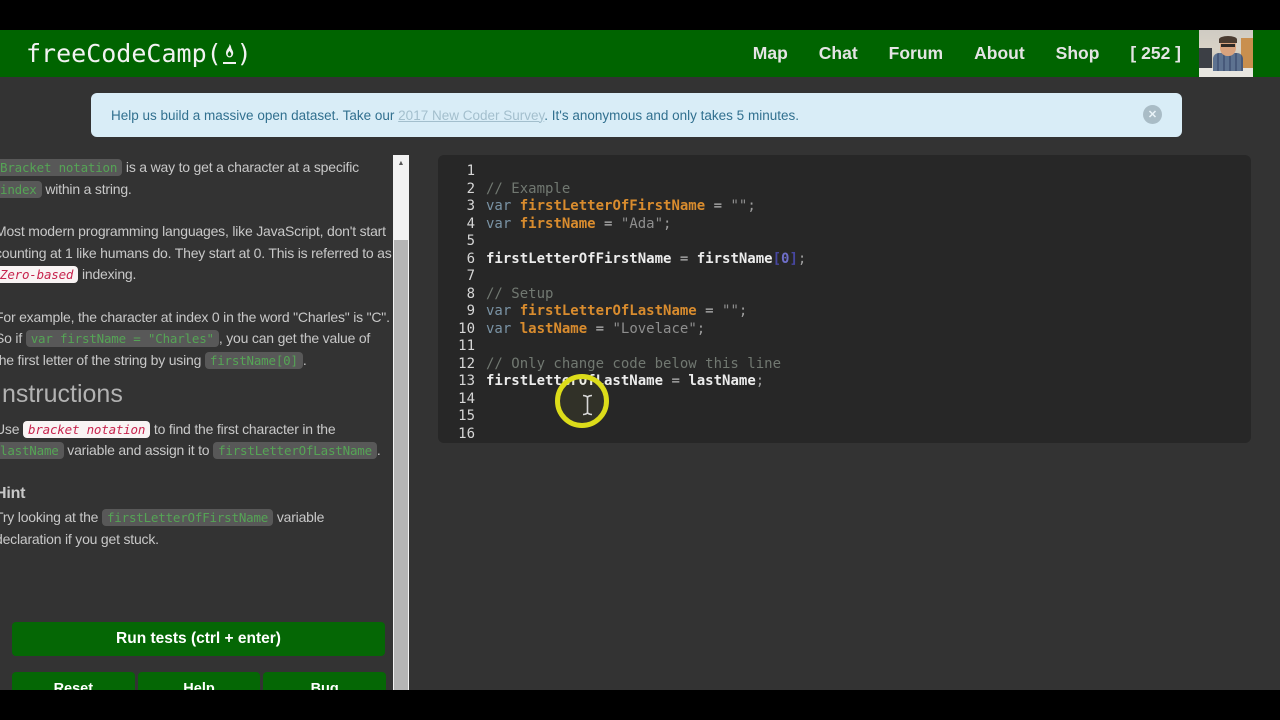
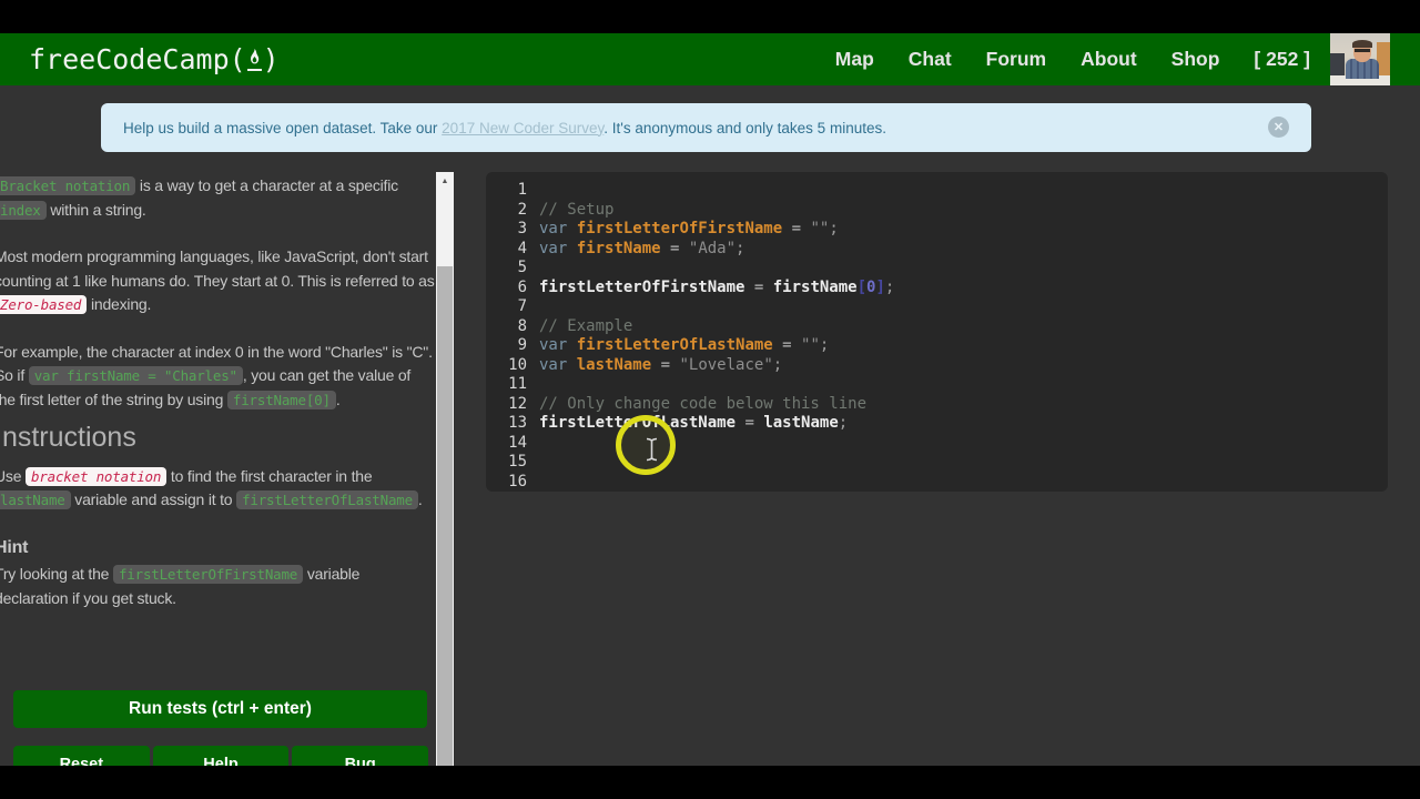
  freeCodeCamp(
  )
  Map
  Chat
  Forum
  About
  Shop
  [ 252 ]
  Help us build a massive open dataset. Take our 2017 New Coder Survey. It's anonymous and only takes 5 minutes.
  ✕
  Bracket notation is a way to get a character at a specific index within a string.
  Most modern programming languages, like JavaScript, don't start ounting at 1 like humans do. They start at 0. This is referred to as Zero-based indexing.
  or example, the character at index 0 in the word "Charles" is "C". o if var firstName = "Charles" , you can get the value of he first letter of the string by using firstName[0] .
  nstructions
  se bracket notation to find the first character in the lastName variable and assign it to firstLetterOfLastName .
  Hint
  ry looking at the firstLetterOfFirstName variable eclaration if you get stuck.
  Run tests (ctrl + enter)
  Reset
  Help
  Bug
  1
  2
- // Example
+ // Setup
  3
  var firstLetterOfFirstName = "";
  4
  var firstName = "Ada";
  5
  6
  firstLetterOfFirstName = firstName[0];
  7
  8
- // Setup
+ // Example
  9
  var firstLetterOfLastName = "";
  10
  var lastName = "Lovelace";
  11
  12
  // Only change code below this line
  13
  firstLetterOfLastName = lastName;
  14
  15
  16
